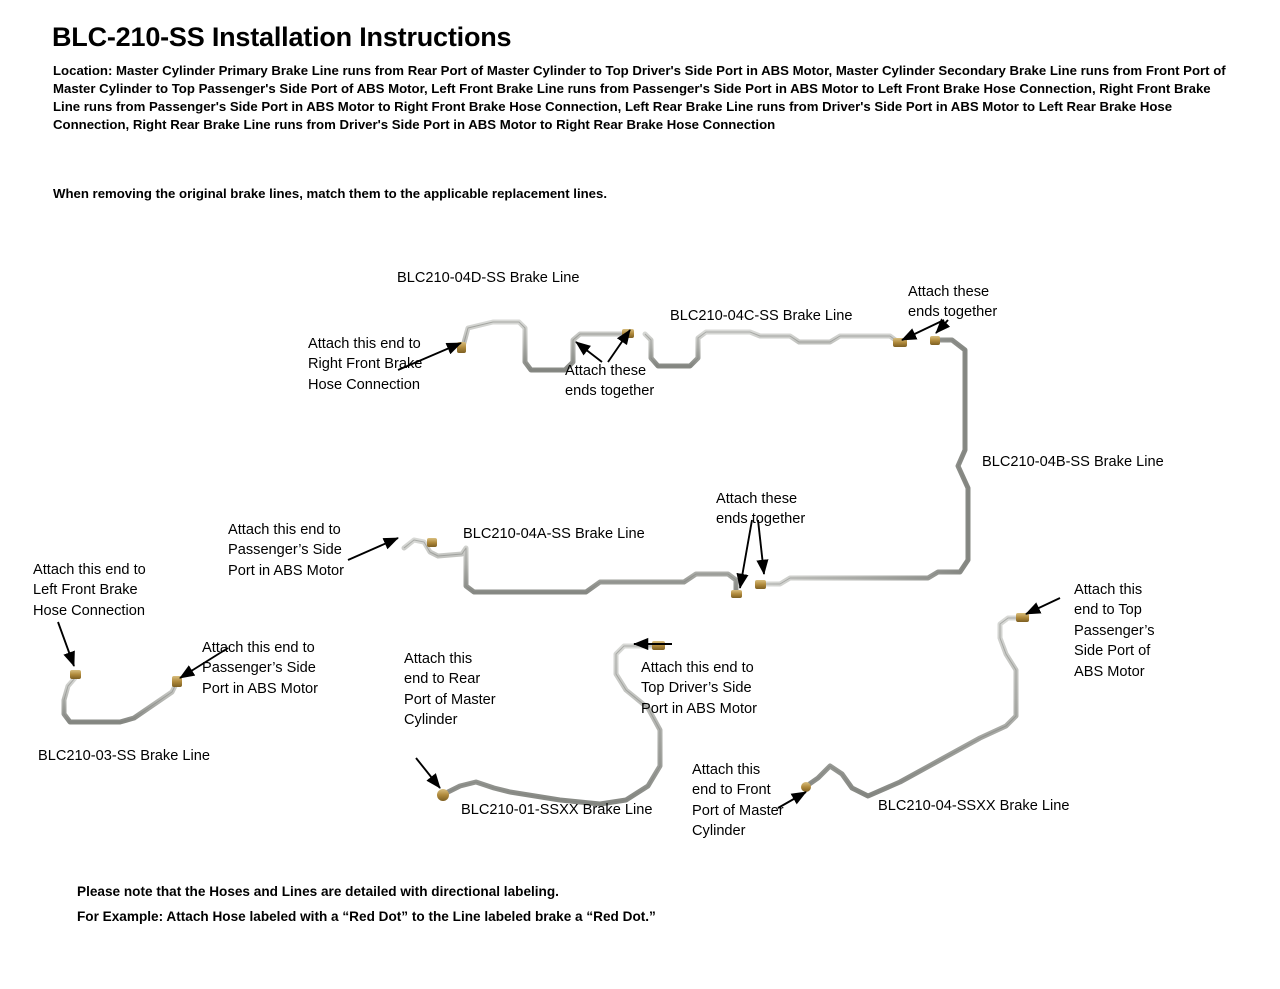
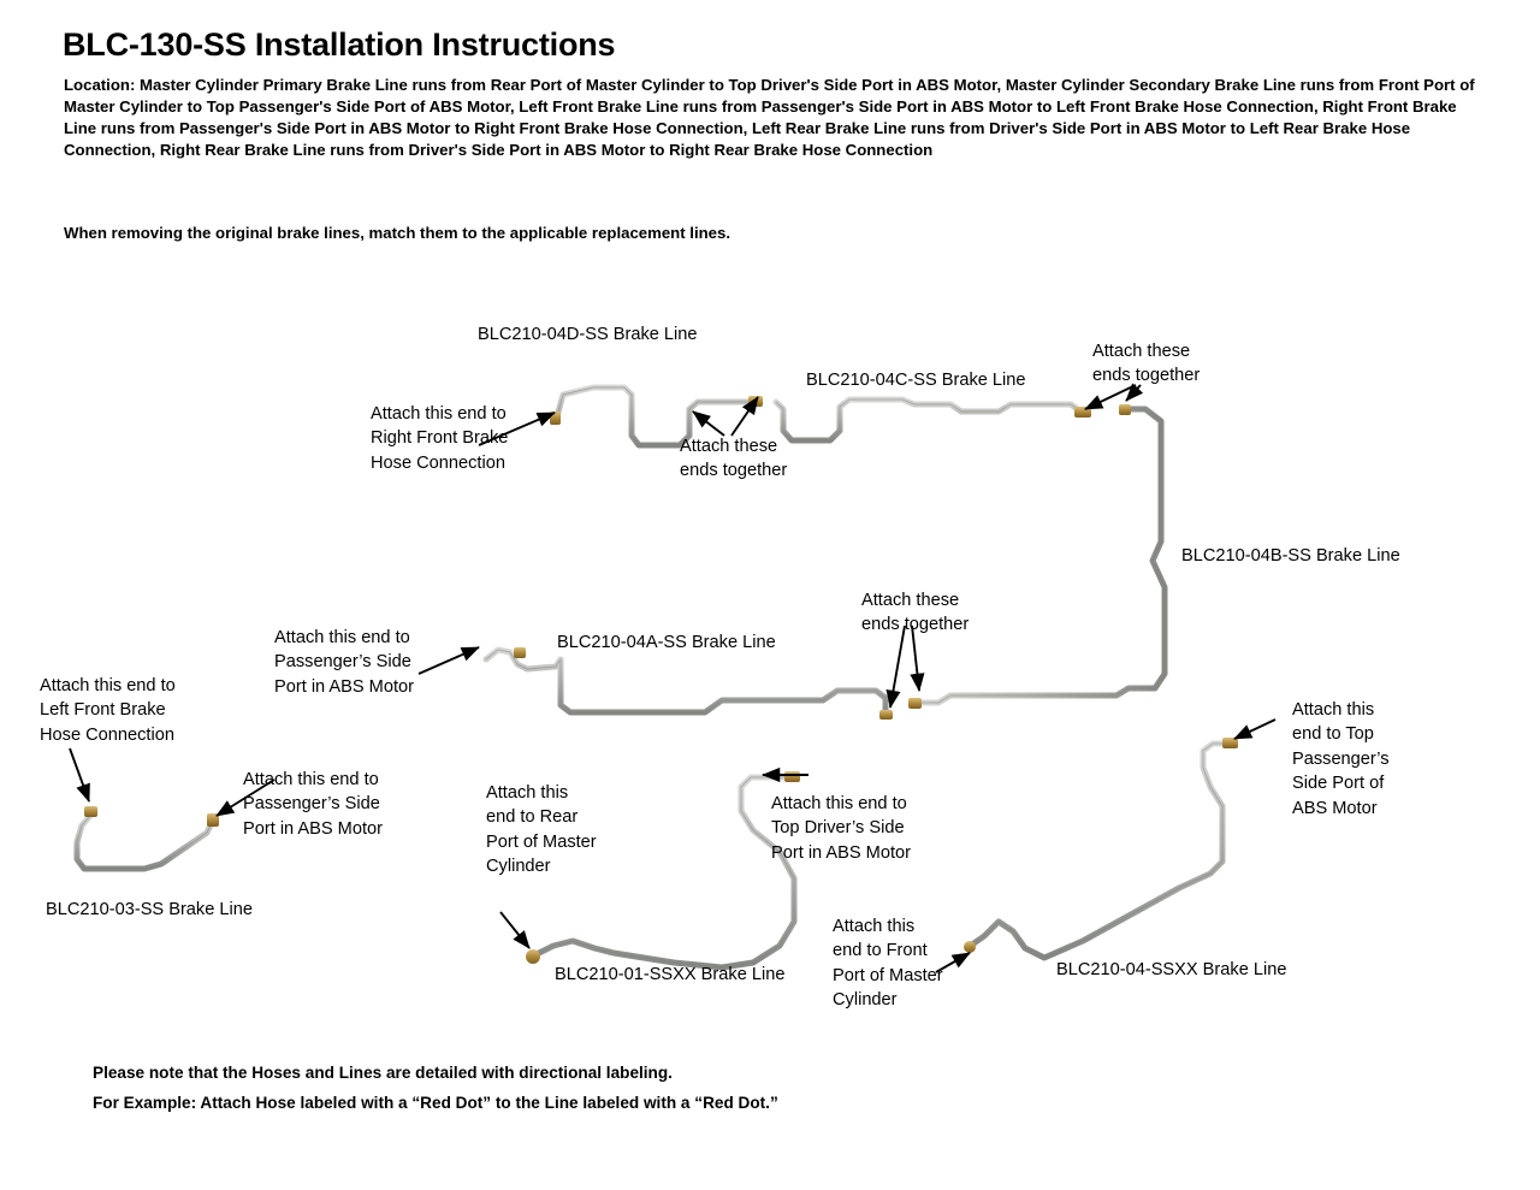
- BLC-210-SS Installation Instructions
+ BLC-130-SS Installation Instructions
  Location: Master Cylinder Primary Brake Line runs from Rear Port of Master Cylinder to Top Driver's Side Port in ABS Motor, Master Cylinder Secondary Brake Line runs from Front Port of Master Cylinder to Top Passenger's Side Port of ABS Motor, Left Front Brake Line runs from Passenger's Side Port in ABS Motor to Left Front Brake Hose Connection, Right Front Brake Line runs from Passenger's Side Port in ABS Motor to Right Front Brake Hose Connection, Left Rear Brake Line runs from Driver's Side Port in ABS Motor to Left Rear Brake Hose Connection, Right Rear Brake Line runs from Driver's Side Port in ABS Motor to Right Rear Brake Hose Connection
  When removing the original brake lines, match them to the applicable replacement lines.
  BLC210-04D-SS Brake Line
  BLC210-04C-SS Brake Line
  BLC210-04B-SS Brake Line
  BLC210-04A-SS Brake Line
  BLC210-03-SS Brake Line
  BLC210-01-SSXX Brake Line
  BLC210-04-SSXX Brake Line
  Attach this end to
  Right Front Brake
  Hose Connection
  Attach these
  ends together
  Attach these
  ends together
  Attach these
  ends together
  Attach this end to
  Passenger’s Side
  Port in ABS Motor
  Attach this end to
  Left Front Brake
  Hose Connection
  Attach this end to
  Passenger’s Side
  Port in ABS Motor
  Attach this
  end to Rear
  Port of Master
  Cylinder
  Attach this end to
  Top Driver’s Side
  Port in ABS Motor
  Attach this
  end to Front
  Port of Master
  Cylinder
  Attach this
  end to Top
  Passenger’s
  Side Port of
  ABS Motor
  Please note that the Hoses and Lines are detailed with directional labeling.
- For Example: Attach Hose labeled with a “Red Dot” to the Line labeled brake a “Red Dot.”
+ For Example: Attach Hose labeled with a “Red Dot” to the Line labeled with a “Red Dot.”
